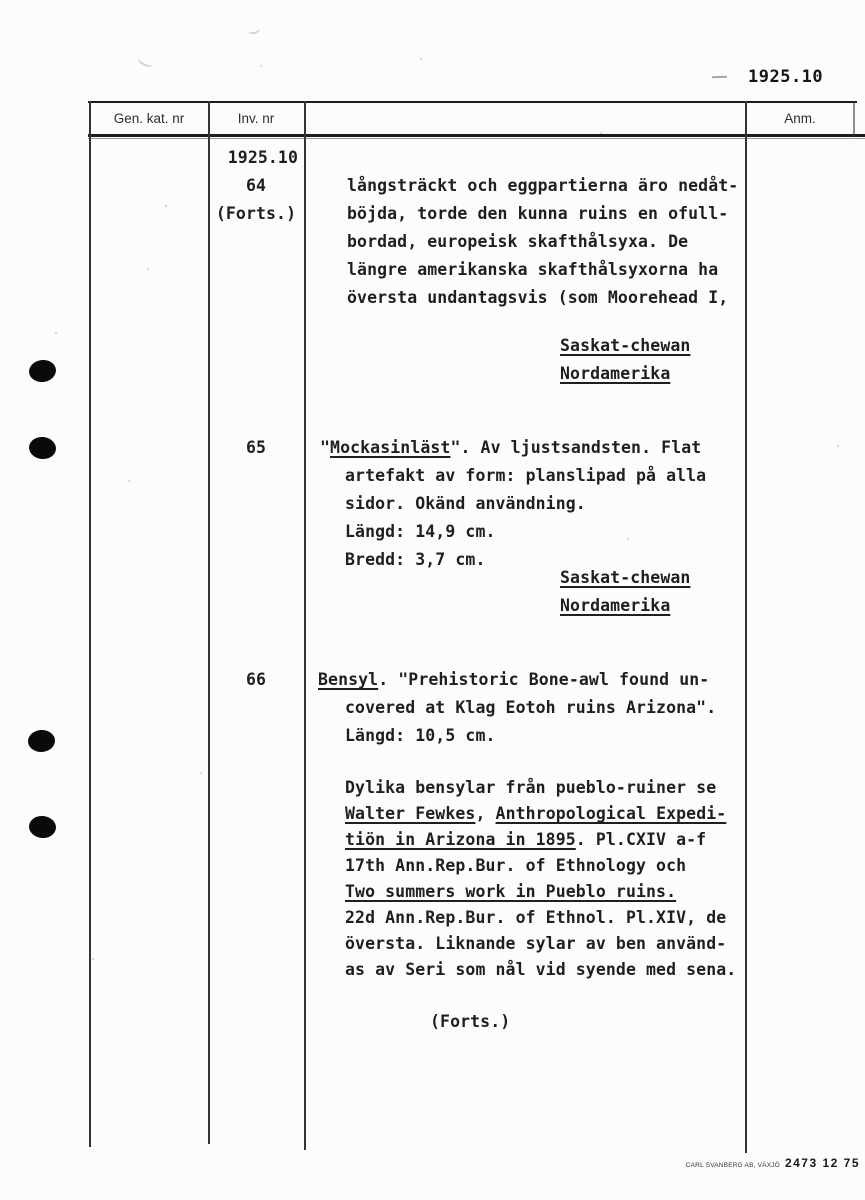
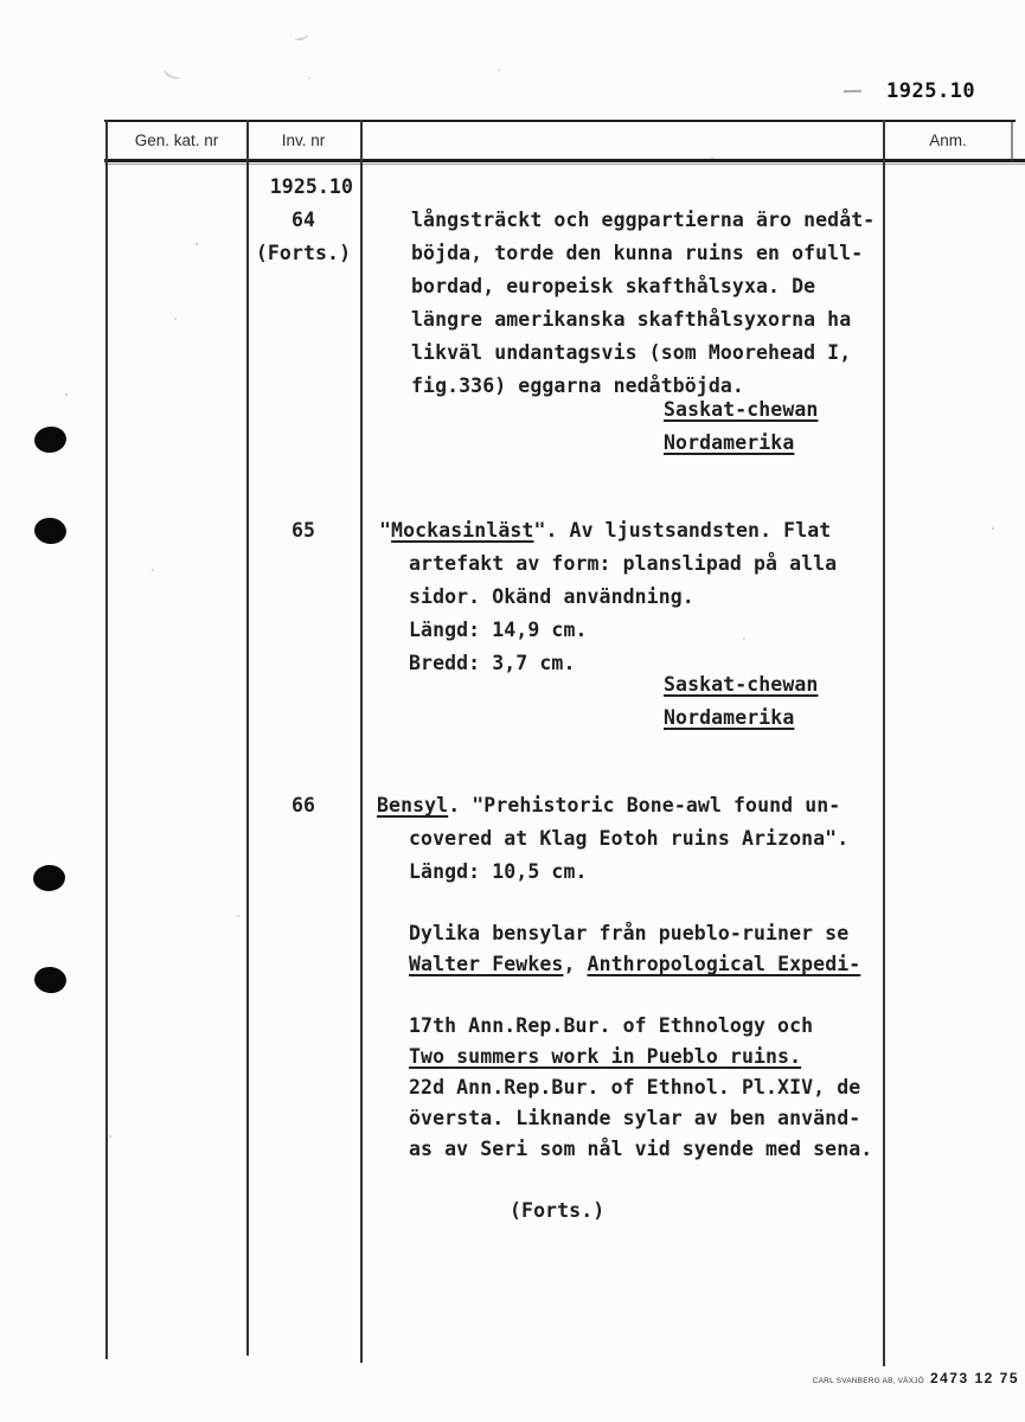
  1925.10
  Gen. kat. nr
  Inv. nr
  Anm.
  1925.10
  64
  (Forts.)
  65
  66
  långsträckt och eggpartierna äro nedåt-
  böjda, torde den kunna ruins en ofull-
  bordad, europeisk skafthålsyxa. De
  längre amerikanska skafthålsyxorna ha
- översta undantagsvis (som Moorehead I,
+ likväl undantagsvis (som Moorehead I,
+ fig.336) eggarna nedåtböjda.
  Saskat-chewan
  Nordamerika
  "Mockasinläst". Av ljustsandsten. Flat
  artefakt av form: planslipad på alla
  sidor. Okänd användning.
  Längd: 14,9 cm.
  Bredd: 3,7 cm.
  Saskat-chewan
  Nordamerika
  Bensyl. "Prehistoric Bone-awl found un-
  covered at Klag Eotoh ruins Arizona".
  Längd: 10,5 cm.
  Dylika bensylar från pueblo-ruiner se
  Walter Fewkes, Anthropological Expedi-
- tiön in Arizona in 1895. Pl.CXIV a-f
  17th Ann.Rep.Bur. of Ethnology och
  Two summers work in Pueblo ruins.
  22d Ann.Rep.Bur. of Ethnol. Pl.XIV, de
  översta. Liknande sylar av ben använd-
  as av Seri som nål vid syende med sena.
  (Forts.)
  2473 12 75
